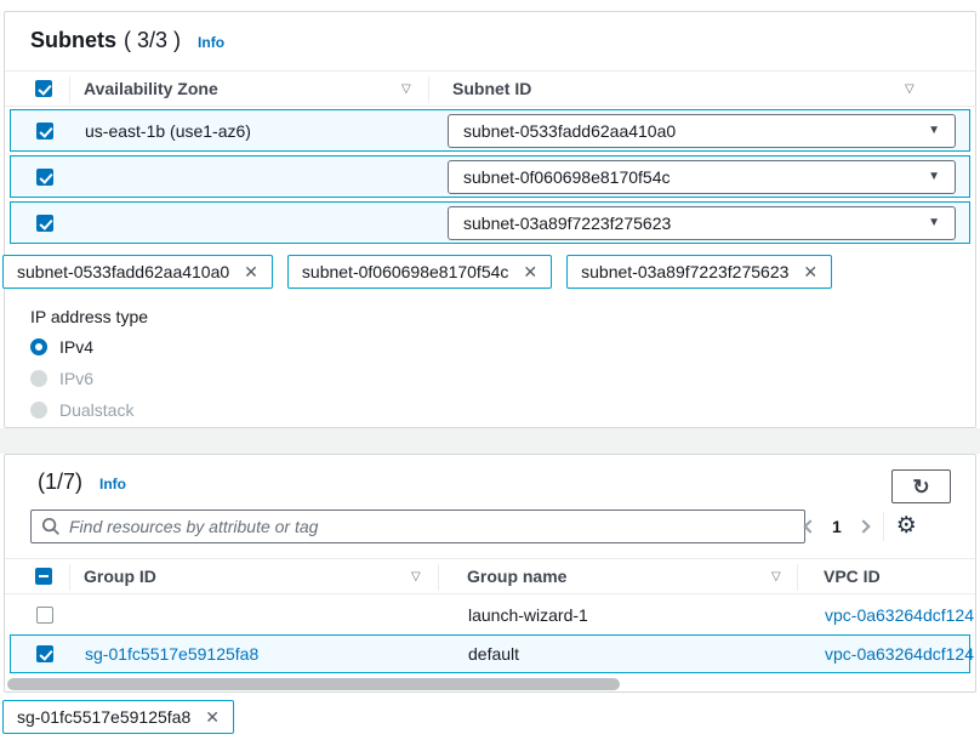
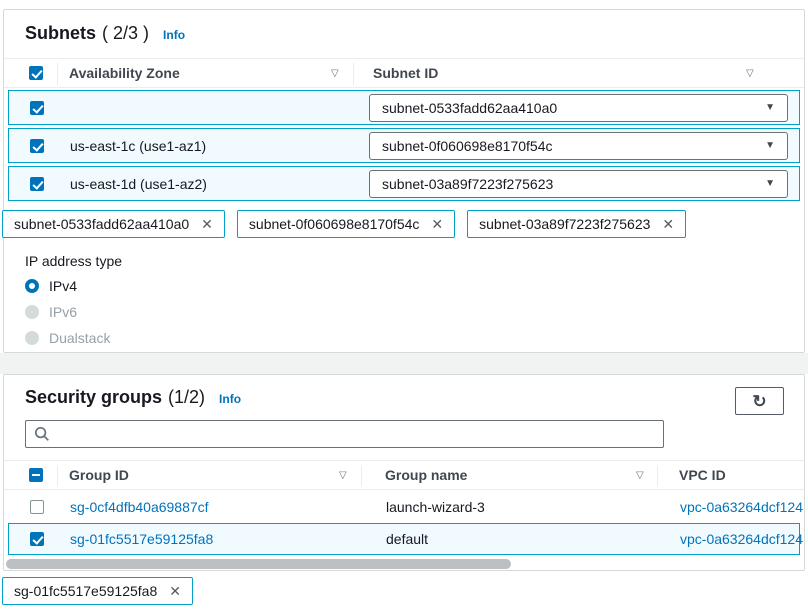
  Subnets
- ( 3/3 )
+ ( 2/3 )
  Info
  Availability Zone
  ▽
  Subnet ID
  ▽
- us-east-1b (use1-az6)
  subnet-0533fadd62aa410a0
  ▼
+ us-east-1c (use1-az1)
  subnet-0f060698e8170f54c
  ▼
+ us-east-1d (use1-az2)
  subnet-03a89f7223f275623
  ▼
  IP address type
  IPv4
  IPv6
  Dualstack
  subnet-0533fadd62aa410a0
  ✕
  subnet-0f060698e8170f54c
  ✕
  subnet-03a89f7223f275623
  ✕
+ Security groups
- (1/7)
+ (1/2)
  Info
  ↻
- Find resources by attribute or tag
- 1
- ⚙
  Group ID
  ▽
  Group name
  ▽
  VPC ID
+ sg-0cf4dfb40a69887cf
- launch-wizard-1
+ launch-wizard-3
  vpc-0a63264dcf124
  sg-01fc5517e59125fa8
  default
  vpc-0a63264dcf124
  sg-01fc5517e59125fa8
  ✕
